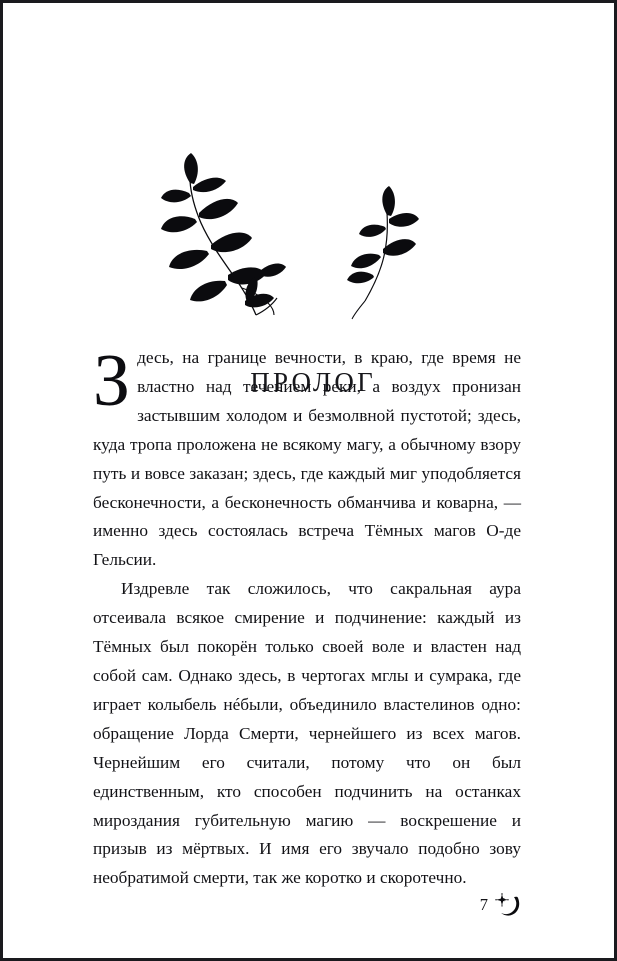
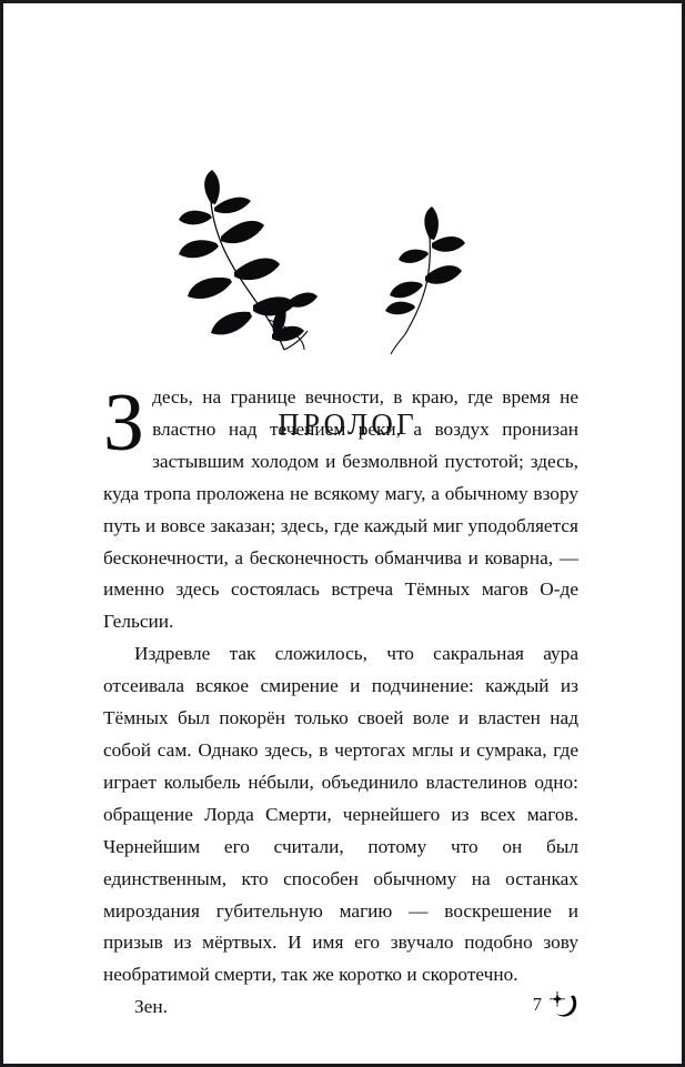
  ПРОЛОГ
  З
  десь, на границе вечности, в краю, где время не властно над течением реки, а воздух пронизан застывшим холодом и безмолвной пустотой; здесь, куда тропа проложена не всякому магу, а обычному взору путь и вовсе заказан; здесь, где каждый миг уподобляется бесконечности, а бесконечность обманчива и коварна, — именно здесь состоялась встреча Тёмных магов О-де Гельсии.
- Издревле так сложилось, что сакральная аура отсеивала всякое смирение и подчинение: каждый из Тёмных был покорён только своей воле и властен над собой сам. Однако здесь, в чертогах мглы и сумрака, где играет колыбель нéбыли, объединило властелинов одно: обращение Лорда Смерти, чернейшего из всех магов. Чернейшим его считали, потому что он был единственным, кто способен подчинить на останках мироздания губительную магию — воскрешение и призыв из мёртвых. И имя его звучало подобно зову необратимой смерти, так же коротко и скоротечно.
+ Издревле так сложилось, что сакральная аура отсеивала всякое смирение и подчинение: каждый из Тёмных был покорён только своей воле и властен над собой сам. Однако здесь, в чертогах мглы и сумрака, где играет колыбель нéбыли, объединило властелинов одно: обращение Лорда Смерти, чернейшего из всех магов. Чернейшим его считали, потому что он был единственным, кто способен обычному на останках мироздания губительную магию — воскрешение и призыв из мёртвых. И имя его звучало подобно зову необратимой смерти, так же коротко и скоротечно.
+ Зен.
  7
